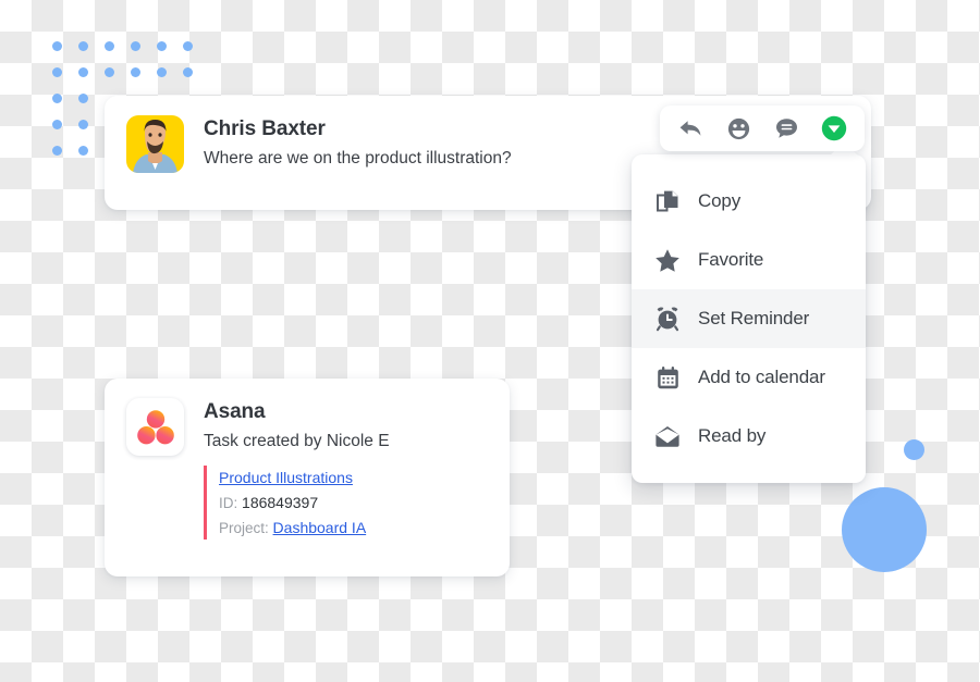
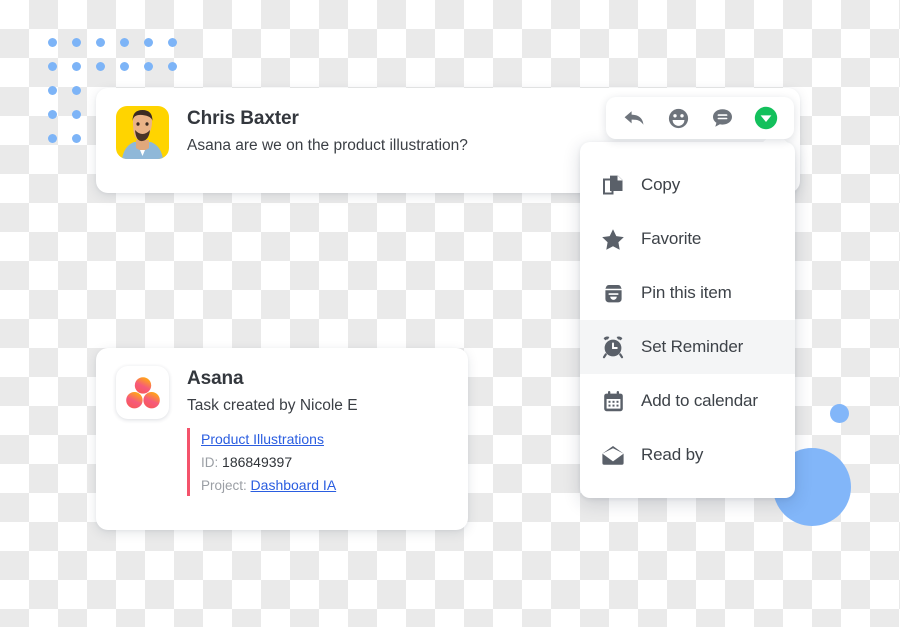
  Chris Baxter
- Where are we on the product illustration?
+ Asana are we on the product illustration?
  Asana
  Task created by Nicole E
  Product Illustrations
  ID: 186849397
  Project: Dashboard IA
  Copy
  Favorite
+ Pin this item
  Set Reminder
  Add to calendar
  Read by
